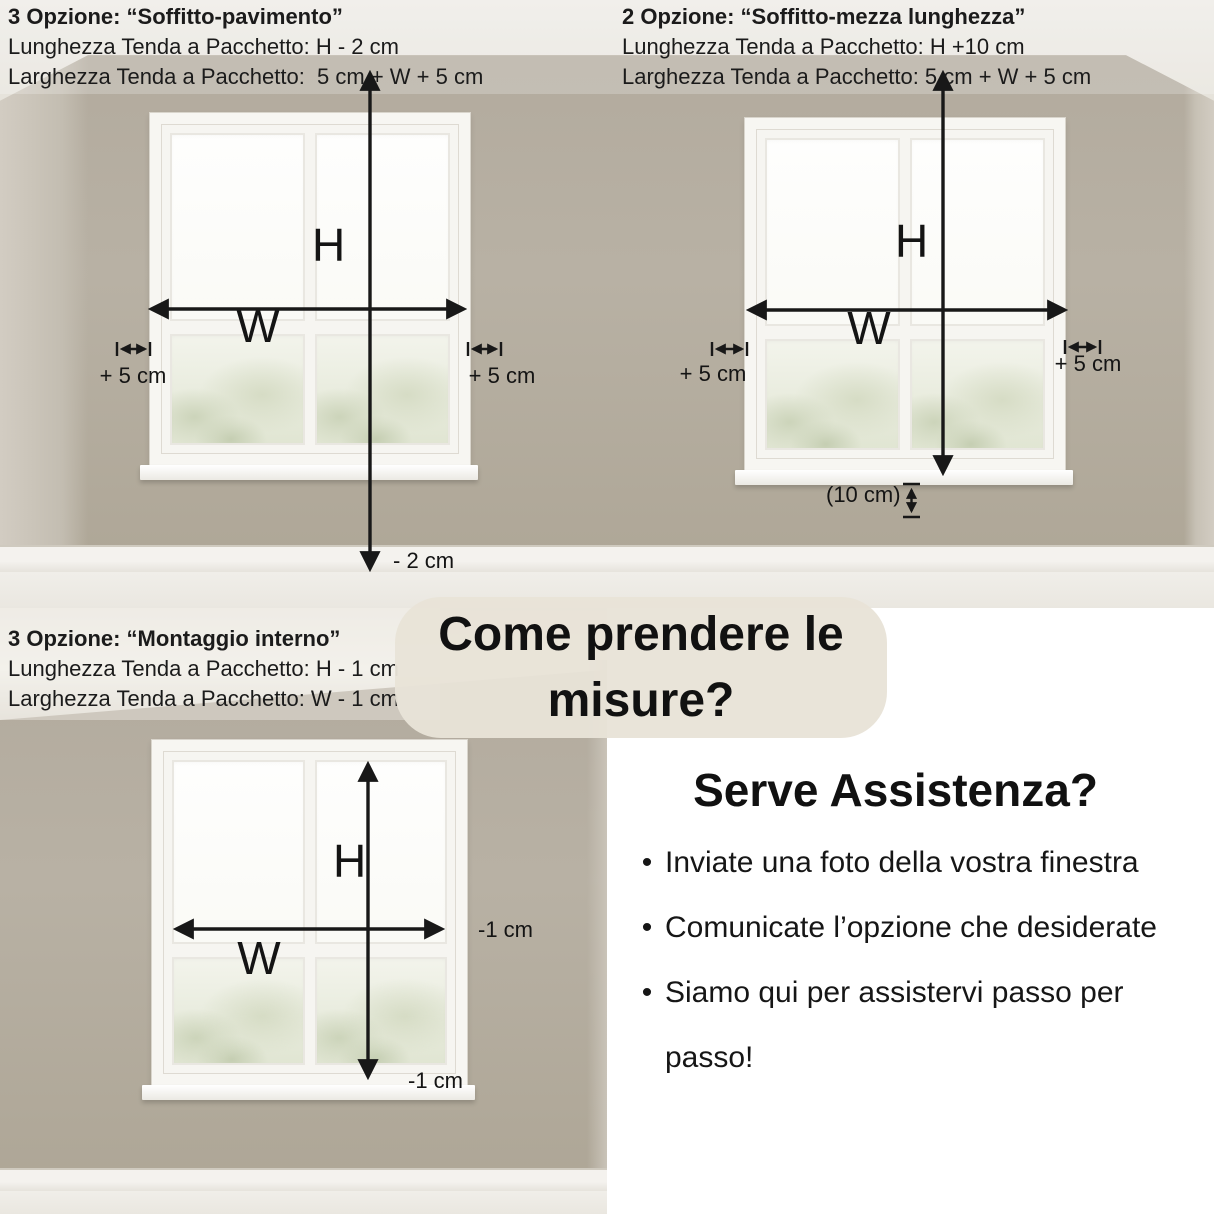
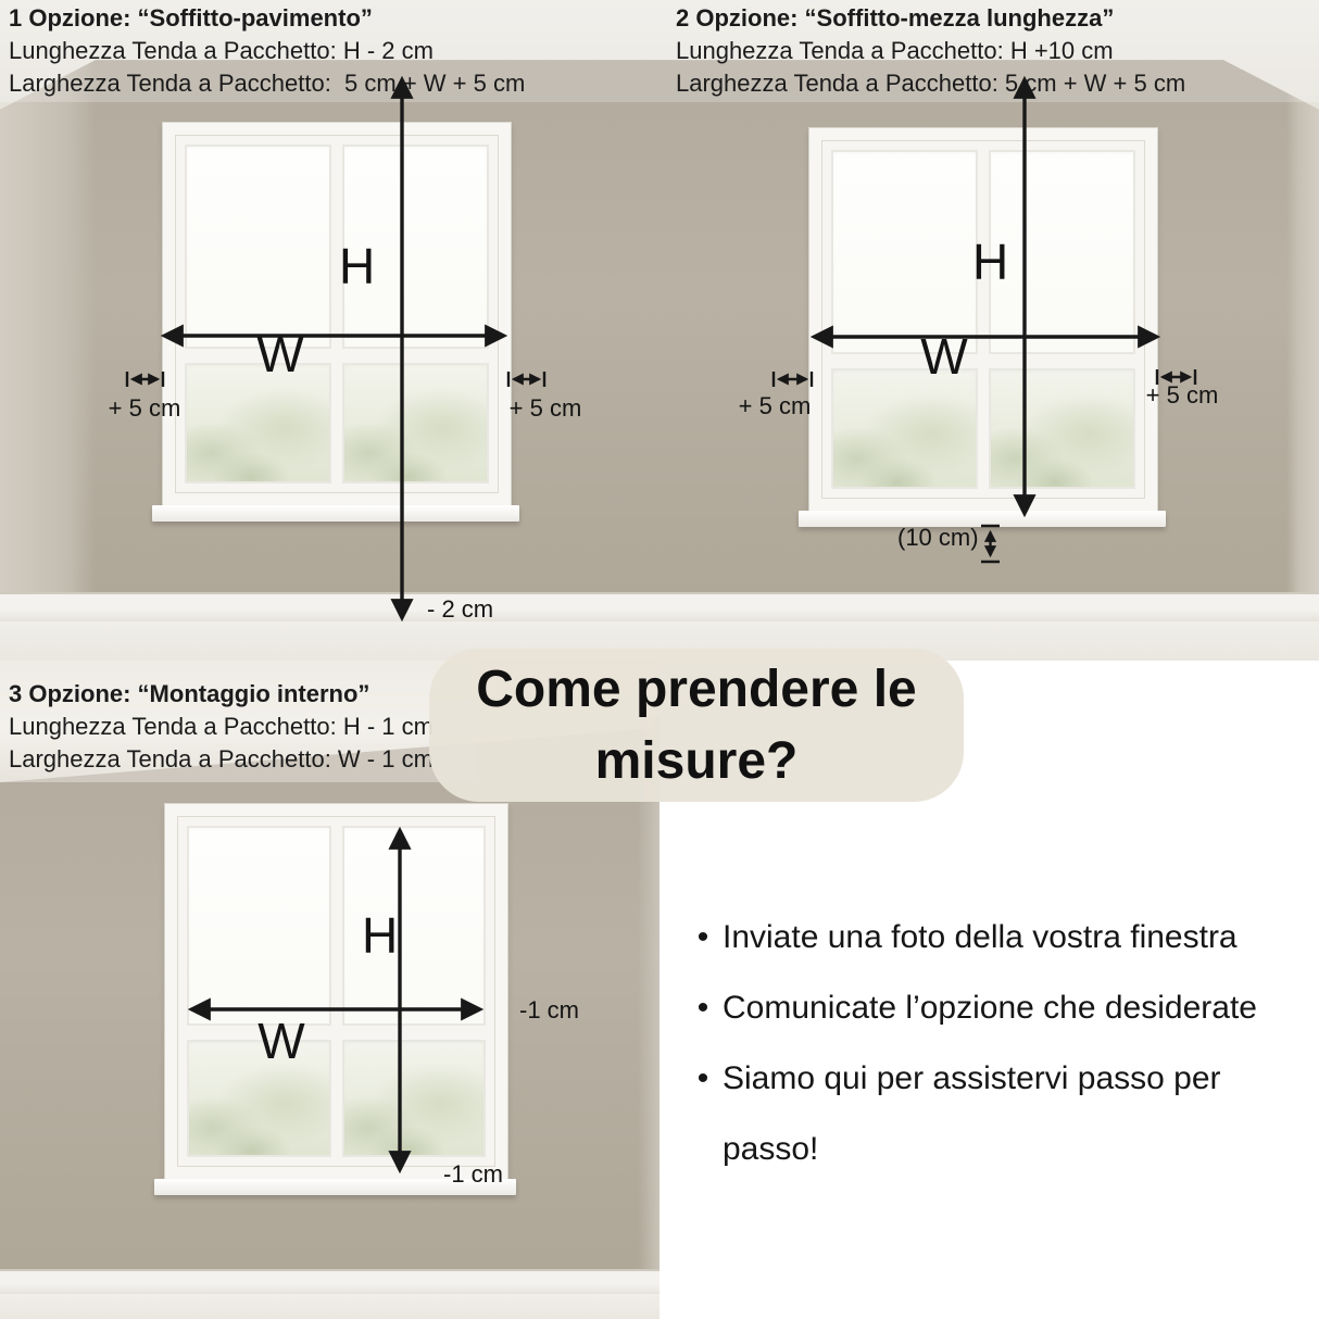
- 3 Opzione: “Soffitto-pavimento”
+ 1 Opzione: “Soffitto-pavimento”
  Lunghezza Tenda a Pacchetto: H - 2 cm
  Larghezza Tenda a Pacchetto: 5 cm + W + 5 cm
  H
  W
  + 5 cm
  + 5 cm
  - 2 cm
  2 Opzione: “Soffitto-mezza lunghezza”
  Lunghezza Tenda a Pacchetto: H +10 cm
  Larghezza Tenda a Pacchetto: 5 cm + W + 5 cm
  H
  W
  + 5 cm
  + 5 cm
  (10 cm)
  3 Opzione: “Montaggio interno”
  Lunghezza Tenda a Pacchetto: H - 1 cm
  Larghezza Tenda a Pacchetto: W - 1 cm
  H
  W
  -1 cm
  -1 cm
- Serve Assistenza?
  •
  Inviate una foto della vostra finestra
  •
  Comunicate l’opzione che desiderate
  •
  Siamo qui per assistervi passo per passo!
  Come prendere le misure?
